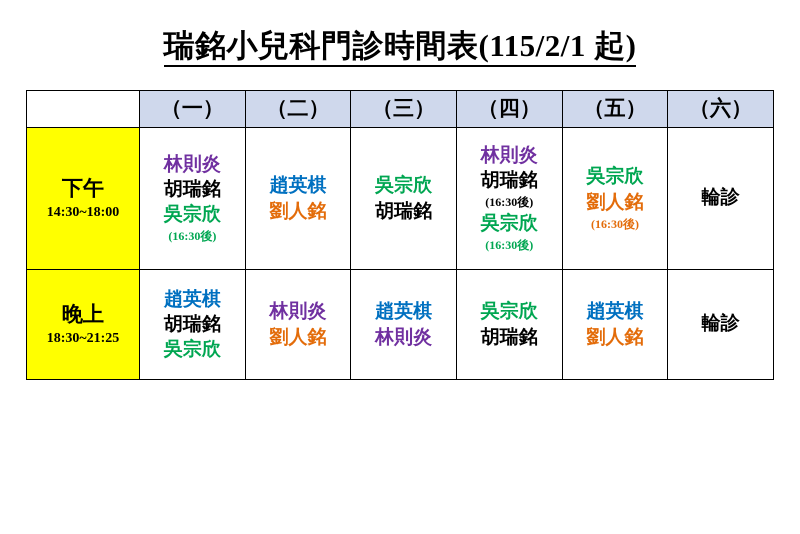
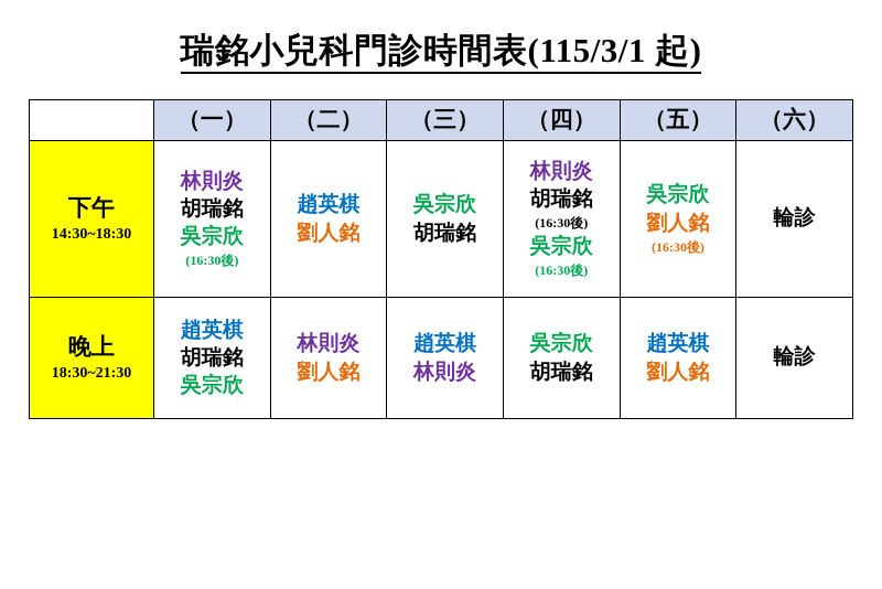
- 瑞銘小兒科門診時間表(115/2/1 起)
+ 瑞銘小兒科門診時間表(115/3/1 起)
  	（一）	（二）	（三）	（四）	（五）	（六）
- 下午14:30~18:00	林則炎胡瑞銘吳宗欣(16:30後)	趙英棋劉人銘	吳宗欣胡瑞銘	林則炎胡瑞銘(16:30後)吳宗欣(16:30後)	吳宗欣劉人銘(16:30後)	輪診
+ 下午14:30~18:30	林則炎胡瑞銘吳宗欣(16:30後)	趙英棋劉人銘	吳宗欣胡瑞銘	林則炎胡瑞銘(16:30後)吳宗欣(16:30後)	吳宗欣劉人銘(16:30後)	輪診
- 晚上18:30~21:25	趙英棋胡瑞銘吳宗欣	林則炎劉人銘	趙英棋林則炎	吳宗欣胡瑞銘	趙英棋劉人銘	輪診
+ 晚上18:30~21:30	趙英棋胡瑞銘吳宗欣	林則炎劉人銘	趙英棋林則炎	吳宗欣胡瑞銘	趙英棋劉人銘	輪診
